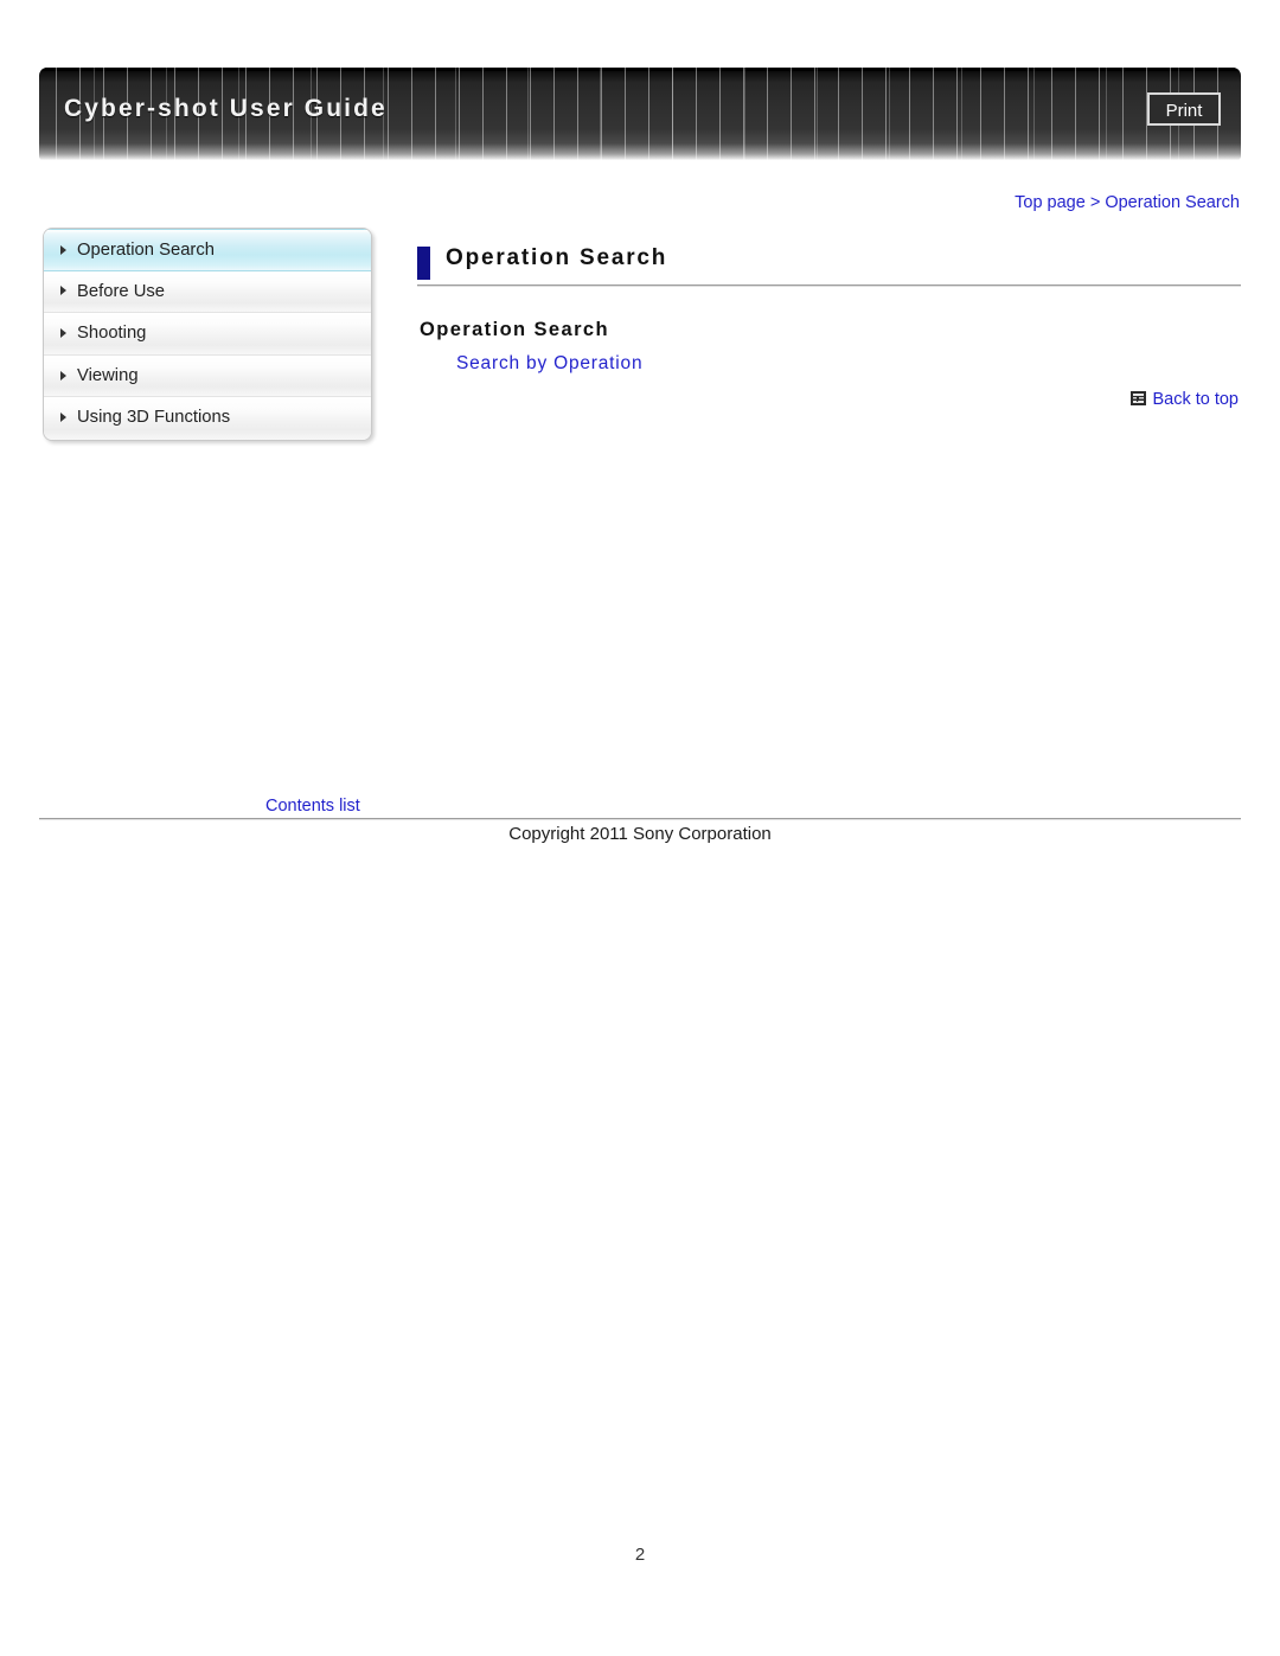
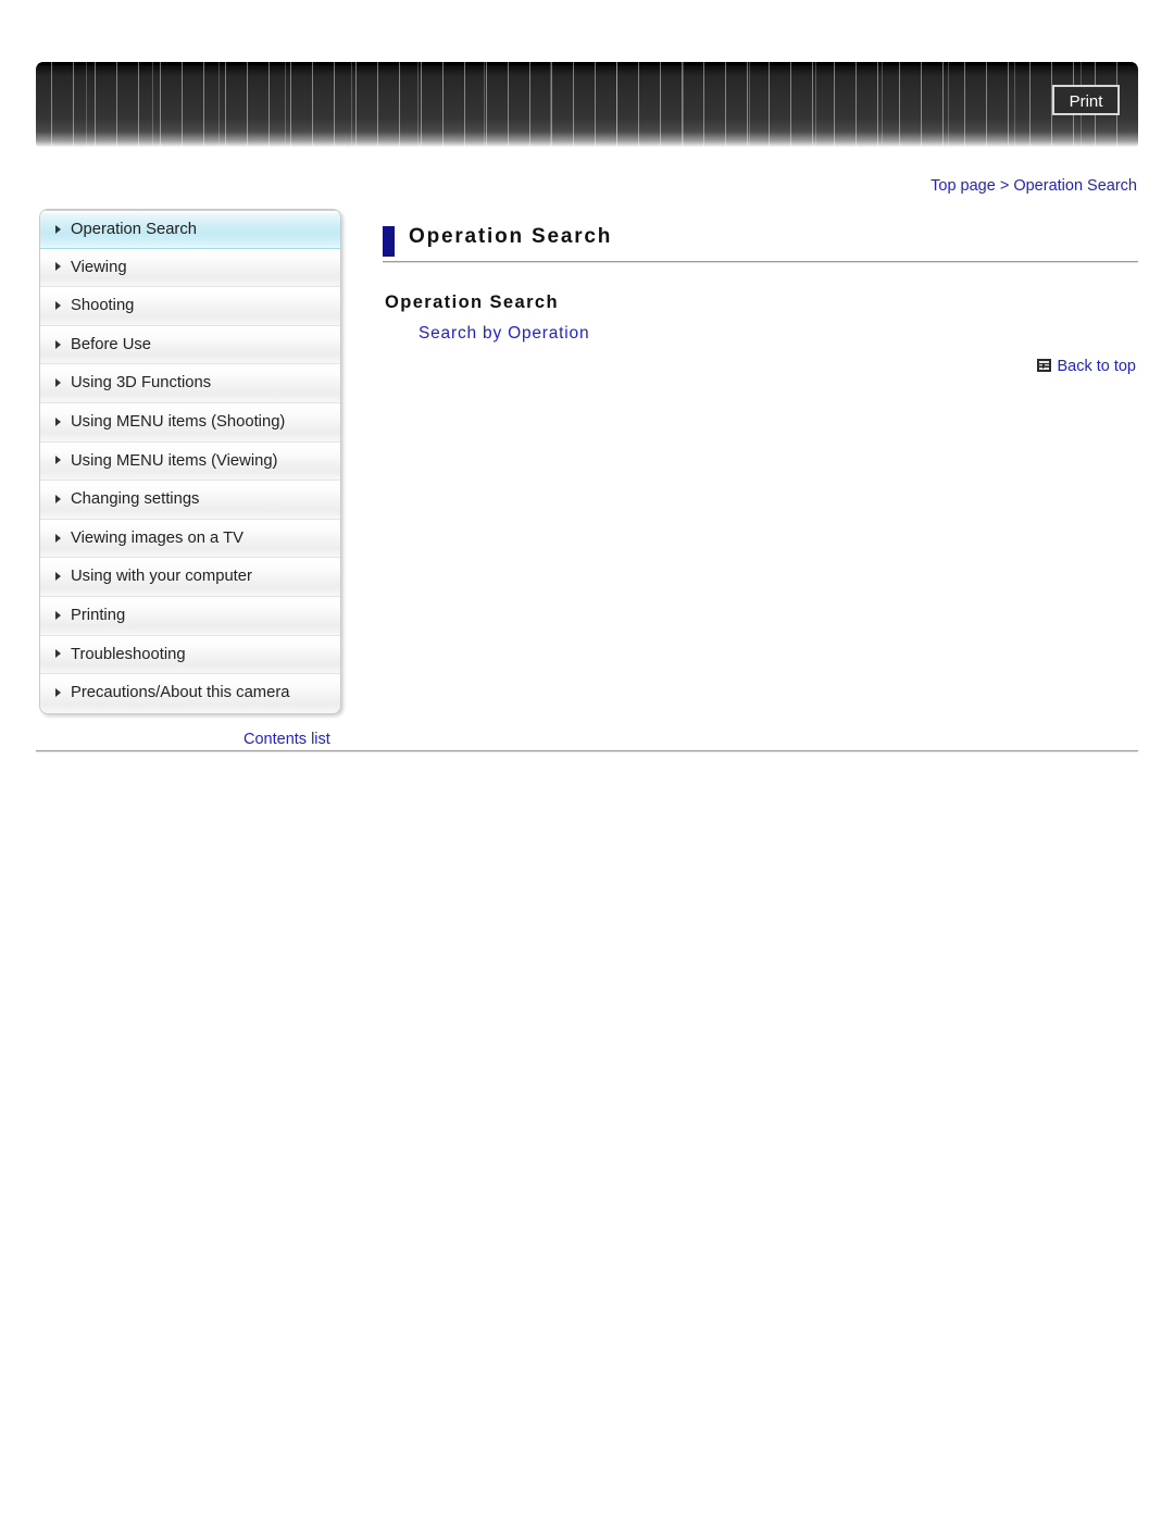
- Cyber-shot User Guide
  Print
  Top page > Operation Search
  Operation Search
- Before Use
+ Viewing
  Shooting
- Viewing
+ Before Use
  Using 3D Functions
+ Using MENU items (Shooting)
+ Using MENU items (Viewing)
+ Changing settings
+ Viewing images on a TV
+ Using with your computer
+ Printing
+ Troubleshooting
+ Precautions/About this camera
  Contents list
  Operation Search
  Operation Search
  Search by Operation
  Back to top
- Copyright 2011 Sony Corporation
- 2
